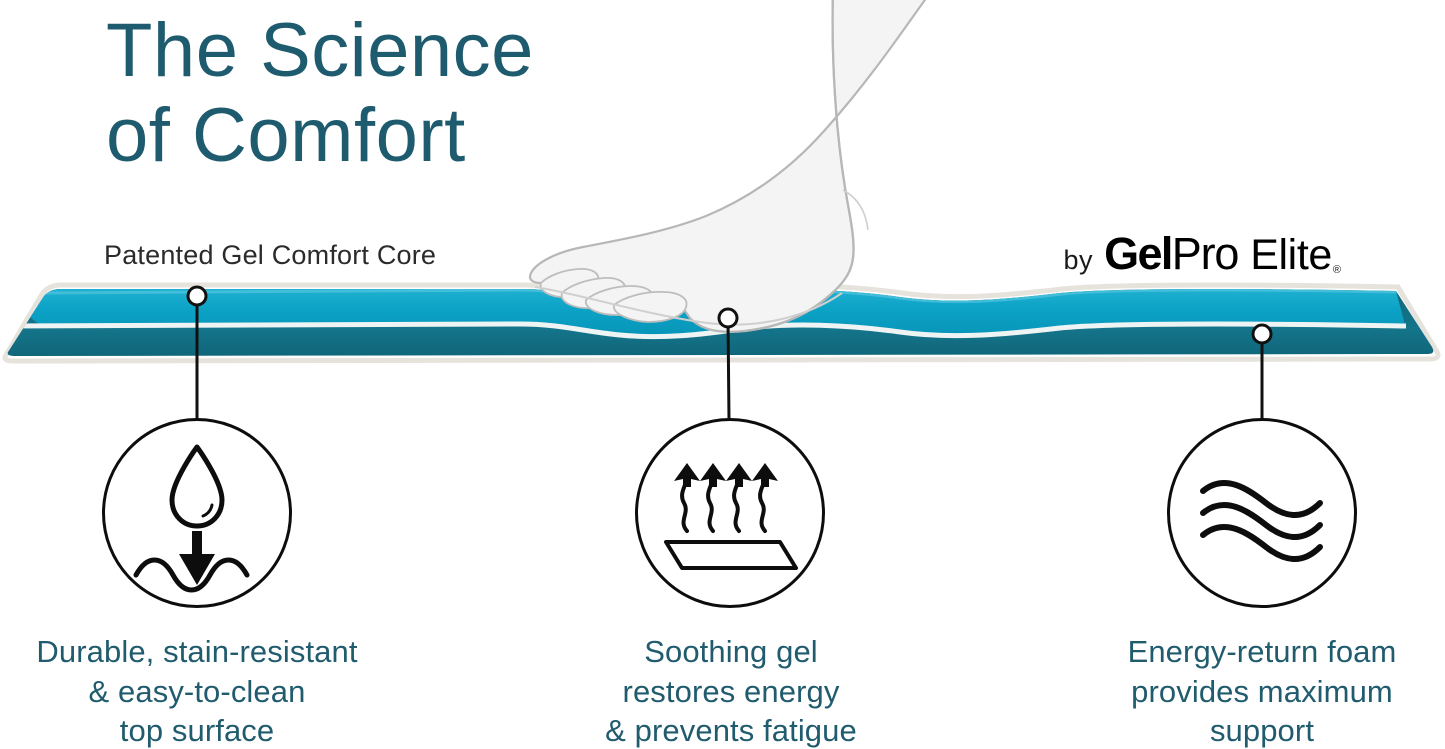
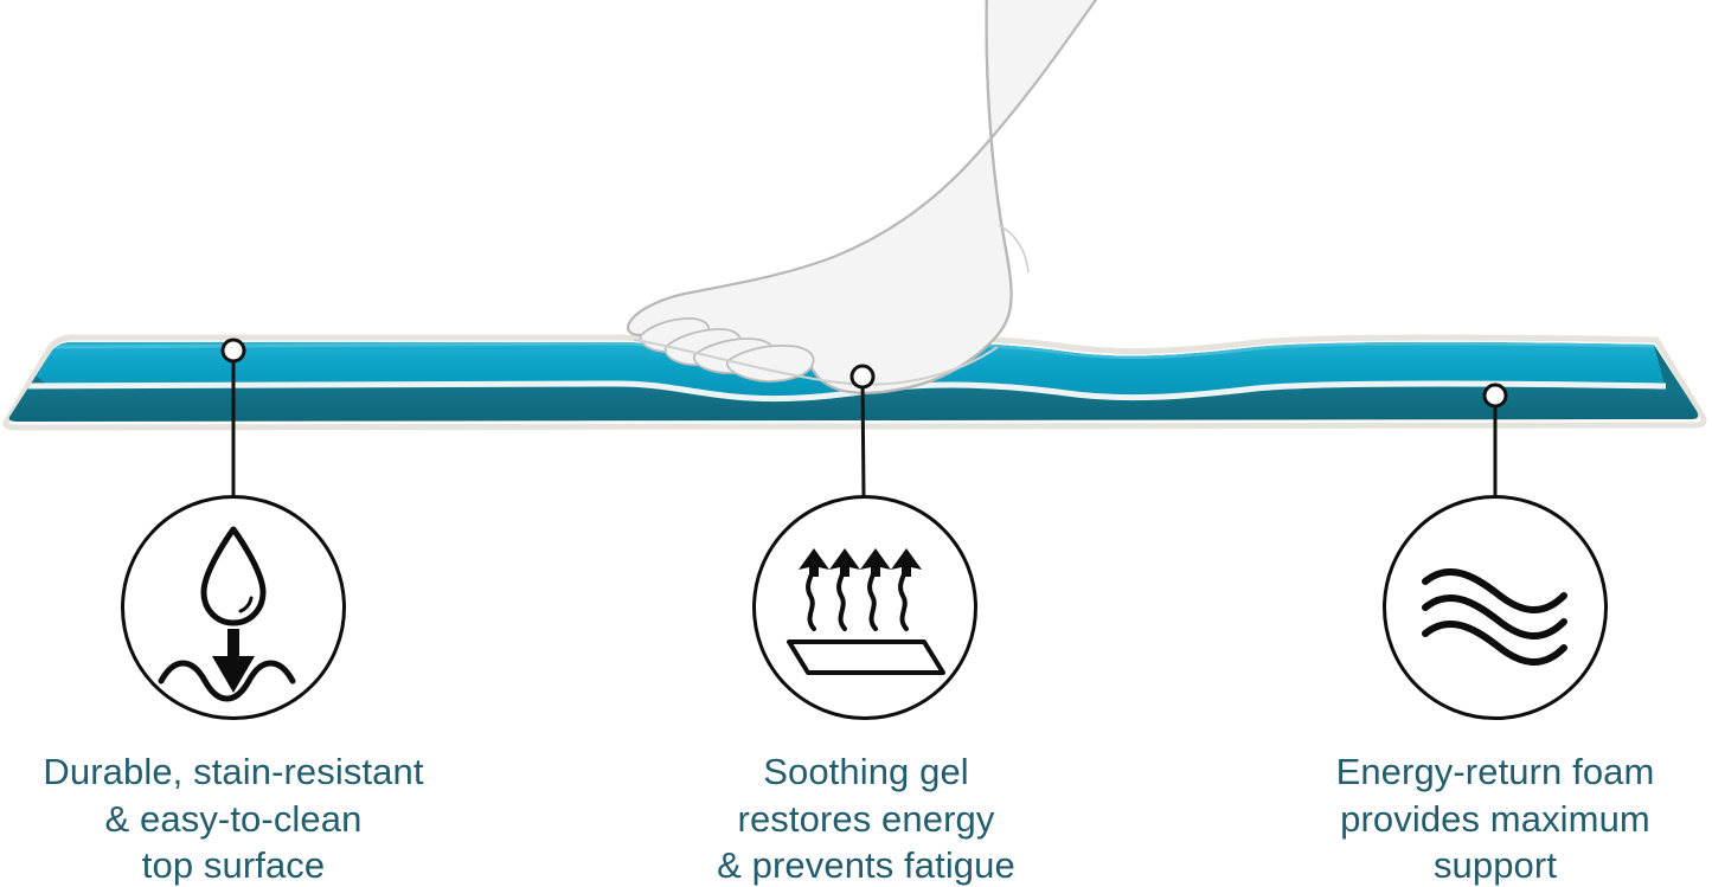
- The Science
- of Comfort
- Patented Gel Comfort Core
- by
- Gel
- Pro
- Elite
- ®
  Durable, stain-resistant
  & easy-to-clean
  top surface
  Soothing gel
  restores energy
  & prevents fatigue
  Energy-return foam
  provides maximum
  support
